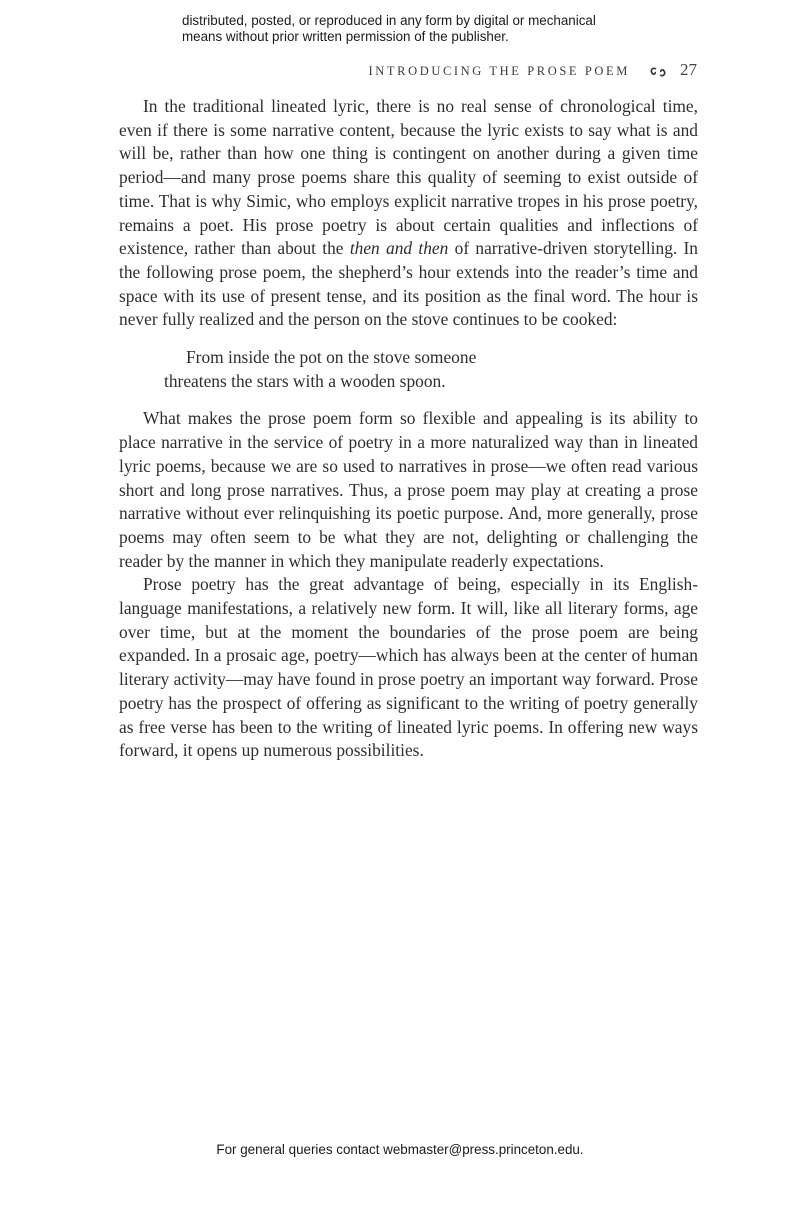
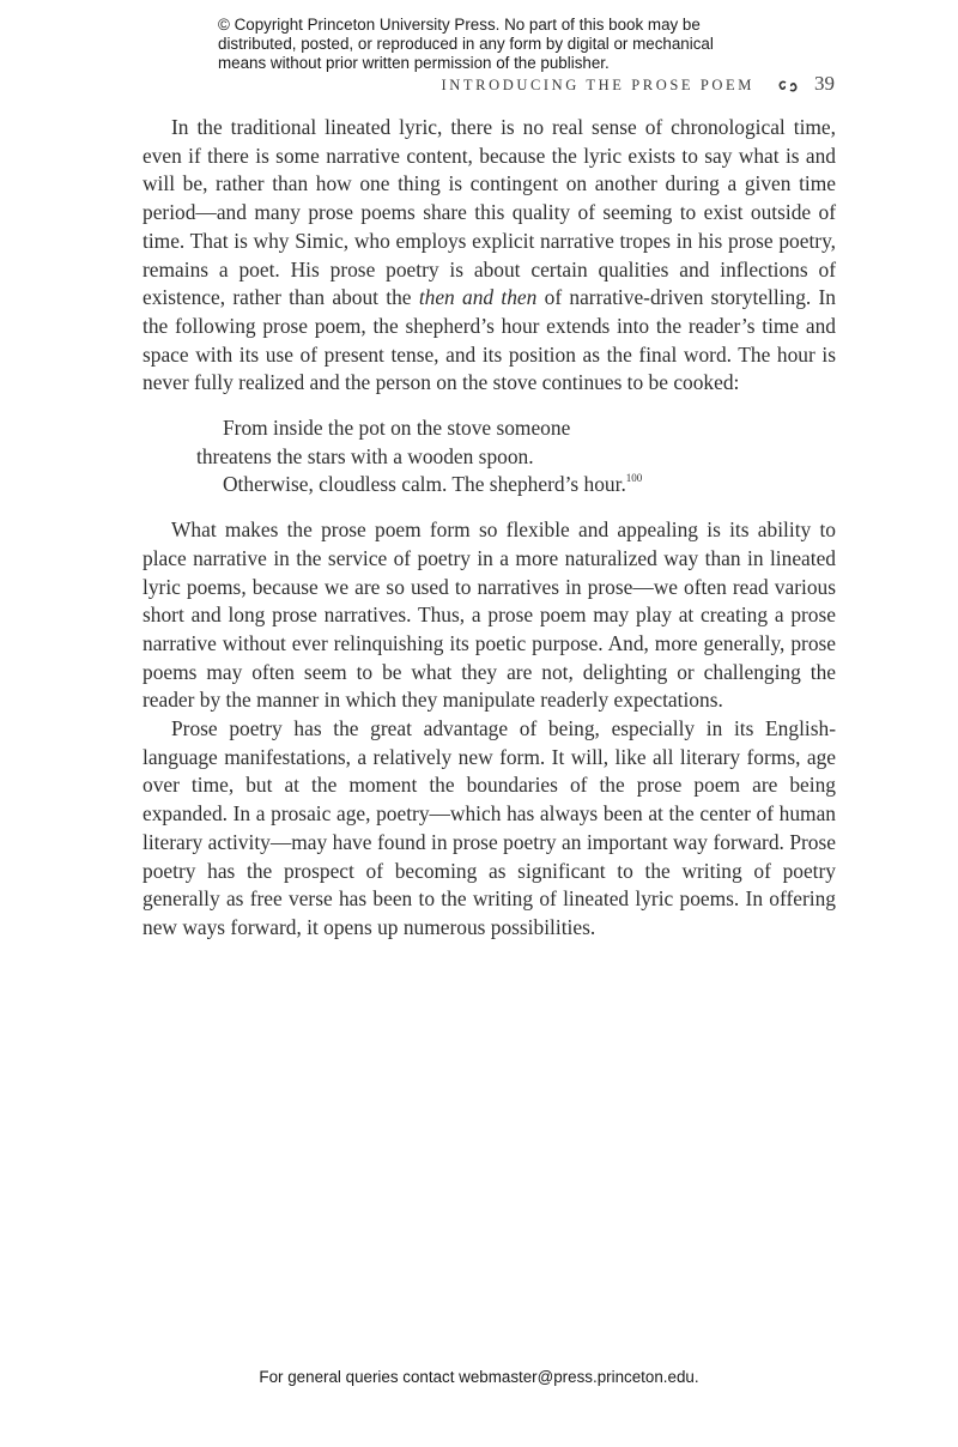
+ © Copyright Princeton University Press. No part of this book may be
  distributed, posted, or reproduced in any form by digital or mechanical
  means without prior written permission of the publisher.
  INTRODUCING THE PROSE POEM
- 27
+ 39
  In the traditional lineated lyric, there is no real sense of chronological time, even if there is some narrative content, because the lyric exists to say what is and will be, rather than how one thing is contingent on another during a given time period—and many prose poems share this quality of seeming to exist outside of time. That is why Simic, who employs explicit narrative tropes in his prose poetry, remains a poet. His prose poetry is about certain qualities and inflections of existence, rather than about the then and then of narrative-driven storytelling. In the following prose poem, the shepherd’s hour extends into the reader’s time and space with its use of present tense, and its position as the final word. The hour is never fully realized and the person on the stove continues to be cooked:
  From inside the pot on the stove someone
  threatens the stars with a wooden spoon.
+ Otherwise, cloudless calm. The shepherd’s hour.100
  What makes the prose poem form so flexible and appealing is its ability to place narrative in the service of poetry in a more naturalized way than in lineated lyric poems, because we are so used to narratives in prose—we often read various short and long prose narratives. Thus, a prose poem may play at creating a prose narrative without ever relinquishing its poetic purpose. And, more generally, prose poems may often seem to be what they are not, delighting or challenging the reader by the manner in which they manipulate readerly expectations.
- Prose poetry has the great advantage of being, especially in its English-language manifestations, a relatively new form. It will, like all literary forms, age over time, but at the moment the boundaries of the prose poem are being expanded. In a prosaic age, poetry—which has always been at the center of human literary activity—may have found in prose poetry an important way forward. Prose poetry has the prospect of offering as significant to the writing of poetry generally as free verse has been to the writing of lineated lyric poems. In offering new ways forward, it opens up numerous possibilities.
+ Prose poetry has the great advantage of being, especially in its English-language manifestations, a relatively new form. It will, like all literary forms, age over time, but at the moment the boundaries of the prose poem are being expanded. In a prosaic age, poetry—which has always been at the center of human literary activity—may have found in prose poetry an important way forward. Prose poetry has the prospect of becoming as significant to the writing of poetry generally as free verse has been to the writing of lineated lyric poems. In offering new ways forward, it opens up numerous possibilities.
  For general queries contact webmaster@press.princeton.edu.
